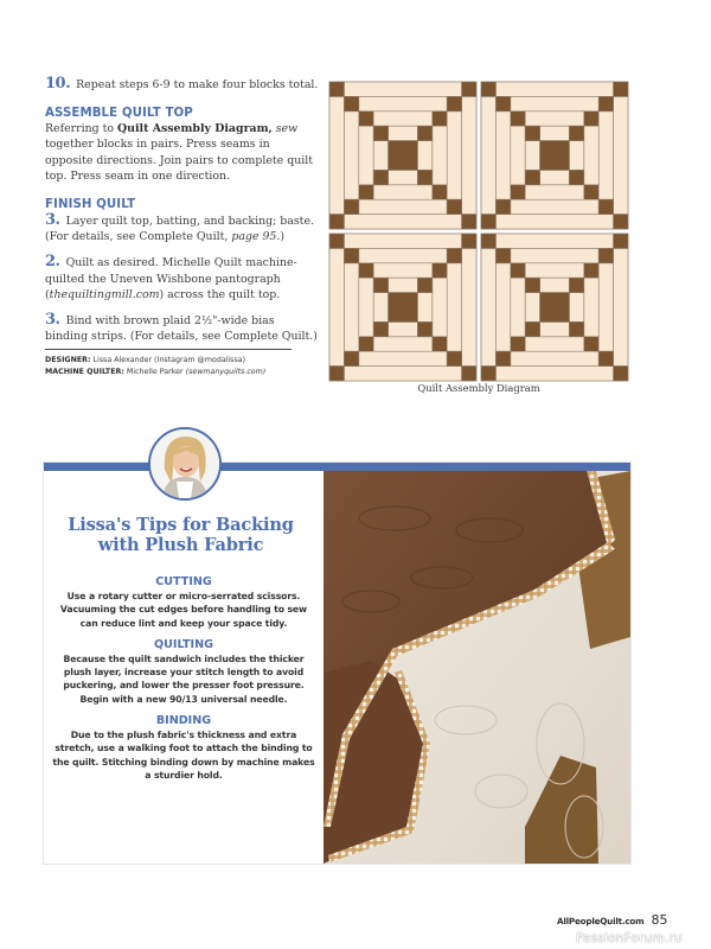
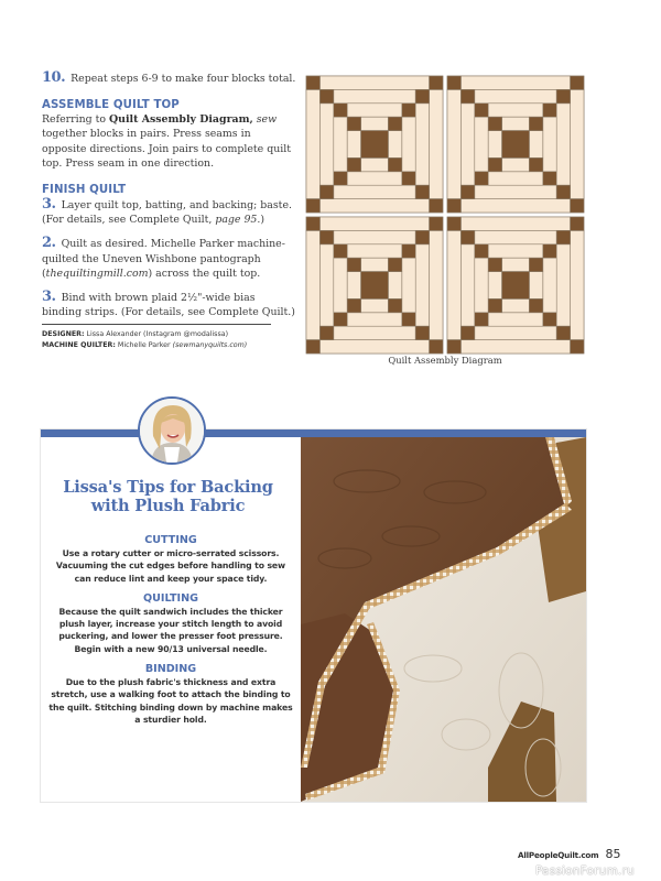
  10. Repeat steps 6-9 to make four blocks total.
  ASSEMBLE QUILT TOP
  Referring to Quilt Assembly Diagram, sew together blocks in pairs. Press seams in opposite directions. Join pairs to complete quilt top. Press seam in one direction.
  FINISH QUILT
  3. Layer quilt top, batting, and backing; baste. (For details, see Complete Quilt, page 95.)
- 2. Quilt as desired. Michelle Quilt machine-quilted the Uneven Wishbone pantograph (thequiltingmill.com) across the quilt top.
+ 2. Quilt as desired. Michelle Parker machine-quilted the Uneven Wishbone pantograph (thequiltingmill.com) across the quilt top.
  3. Bind with brown plaid 2½"-wide bias binding strips. (For details, see Complete Quilt.)
  Quilt Assembly Diagram
  Lissa's Tips for Backing
  with Plush Fabric
  CUTTING
  Use a rotary cutter or micro-serrated scissors. Vacuuming the cut edges before handling to sew can reduce lint and keep your space tidy.
  QUILTING
  Because the quilt sandwich includes the thicker plush layer, increase your stitch length to avoid puckering, and lower the presser foot pressure. Begin with a new 90/13 universal needle.
  BINDING
  Due to the plush fabric's thickness and extra stretch, use a walking foot to attach the binding to the quilt. Stitching binding down by machine makes a sturdier hold.
  AllPeopleQuilt.com 85
  PassionForum.ru
